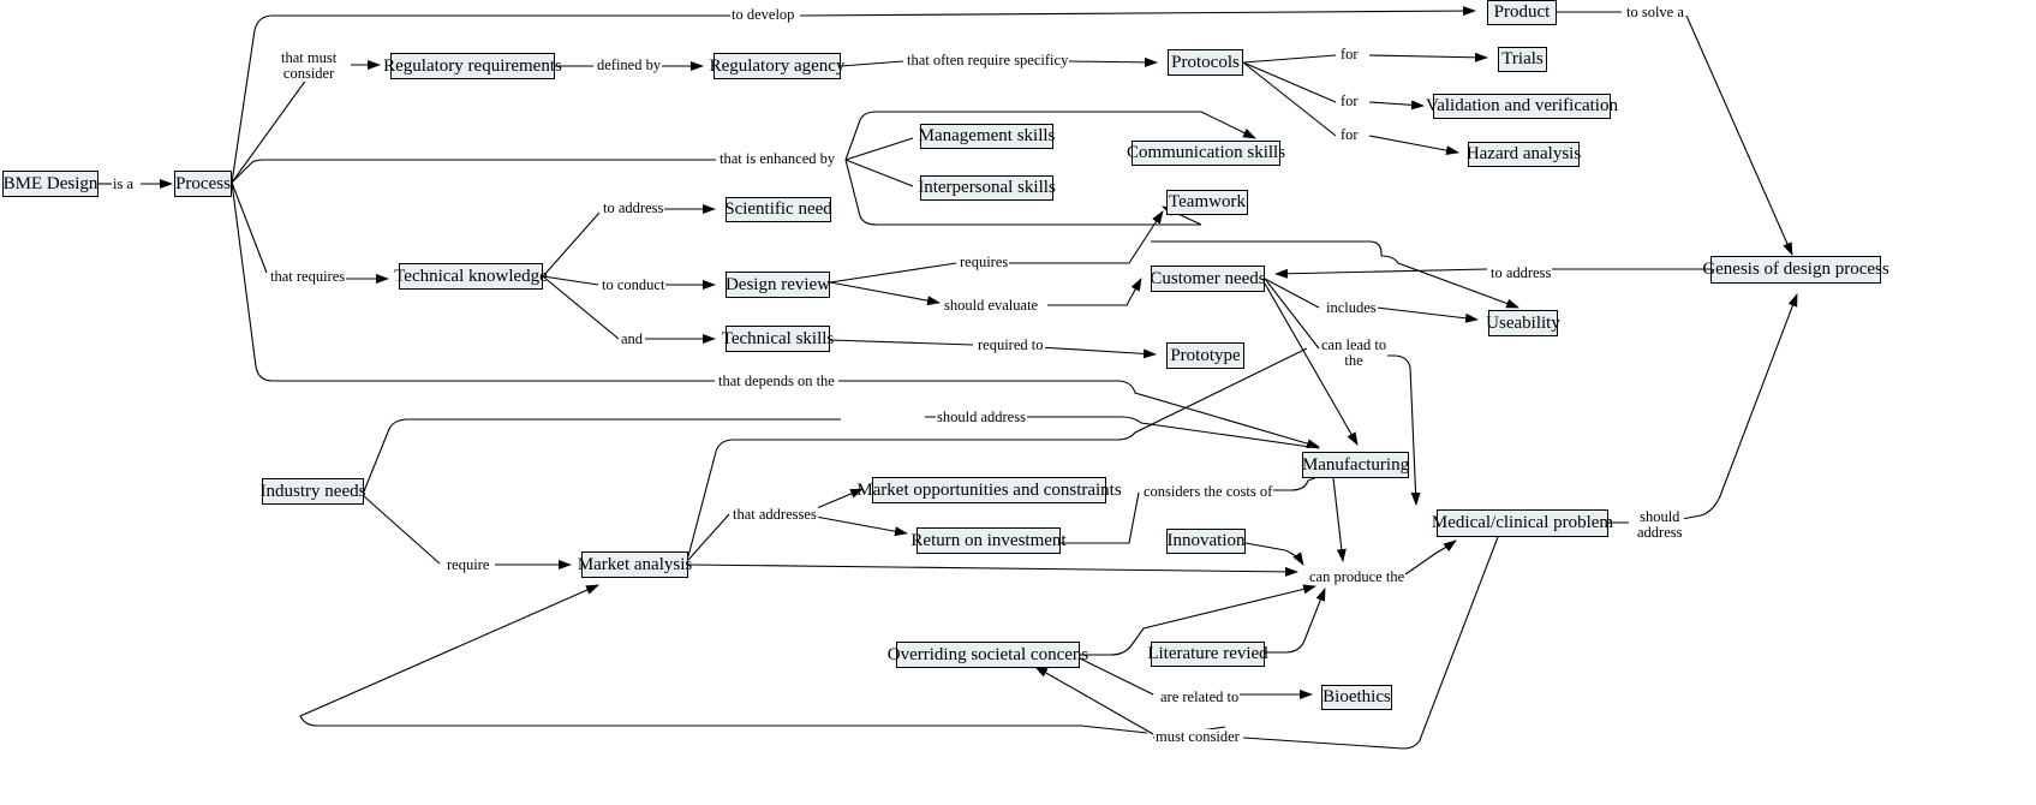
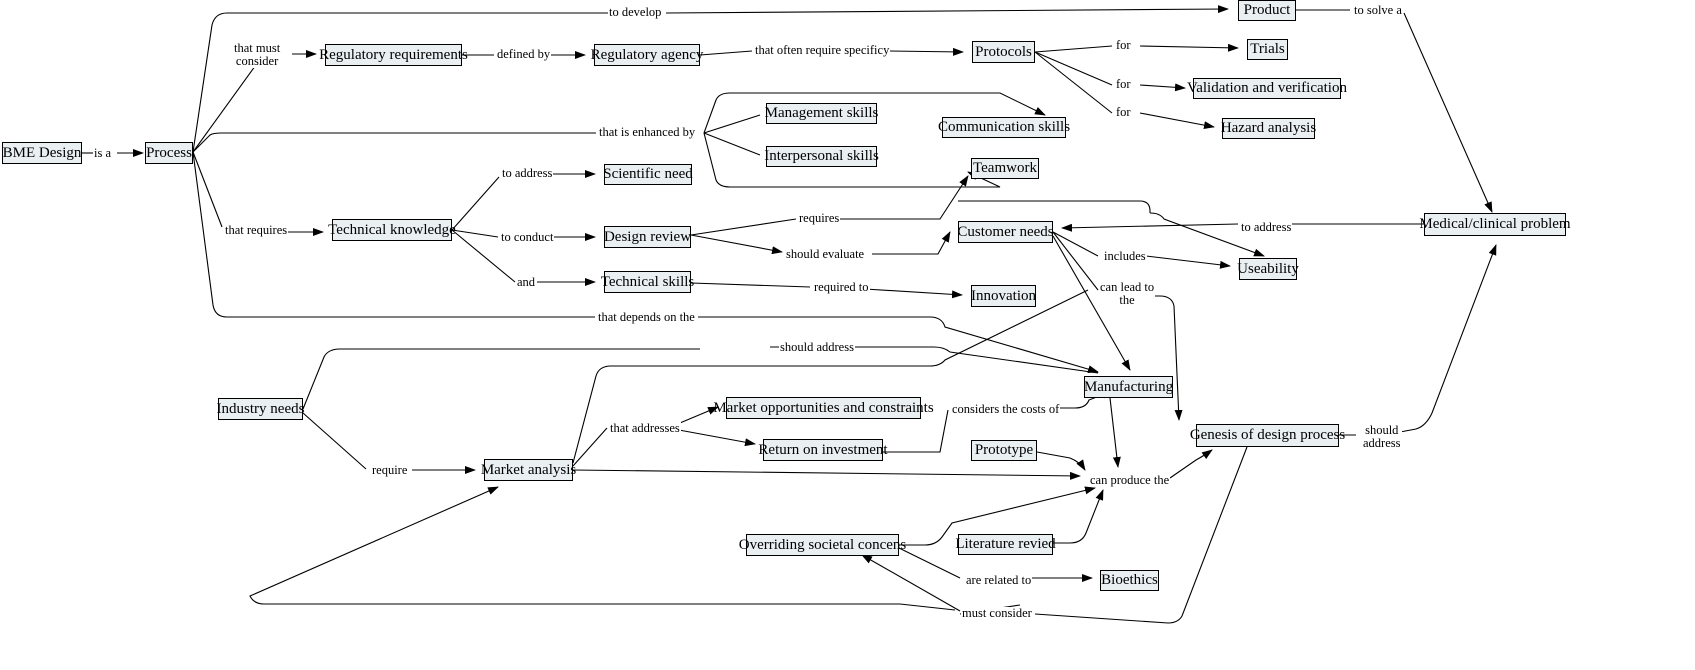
  BME Design
  Process
  Regulatory requirements
  Regulatory agency
  Protocols
  Product
  Trials
  Validation and verification
  Hazard analysis
  Management skills
  Interpersonal skills
  Communication skills
  Teamwork
  Scientific need
  Technical knowledge
  Design review
  Technical skills
  Customer needs
- Prototype
+ Innovation
  Useability
- Genesis of design process
+ Medical/clinical problem
  Manufacturing
- Medical/clinical problem
+ Genesis of design process
  Industry needs
  Market analysis
  Market opportunities and constraints
  Return on investment
- Innovation
+ Prototype
  Overriding societal concens
  Literature revied
  Bioethics
  is a
  to develop
  that must
  consider
  defined by
  that often require specificy
  for
  for
  for
  to solve a
  that is enhanced by
  to address
  that requires
  to conduct
  and
  requires
  should evaluate
  required to
  that depends on the
  includes
  can lead to
  the
  to address
  should address
  considers the costs of
  can produce the
  require
  that addresses
  should
  address
  are related to
  must consider
